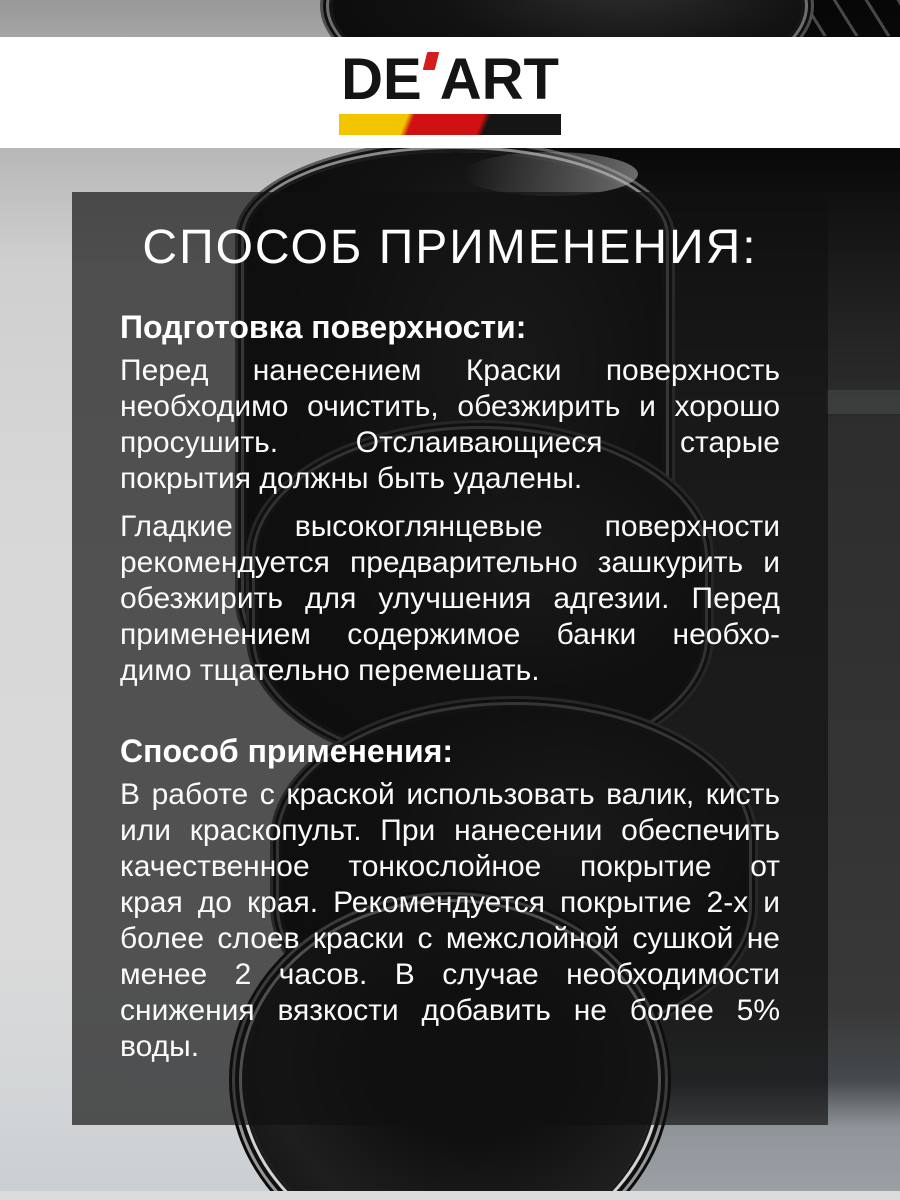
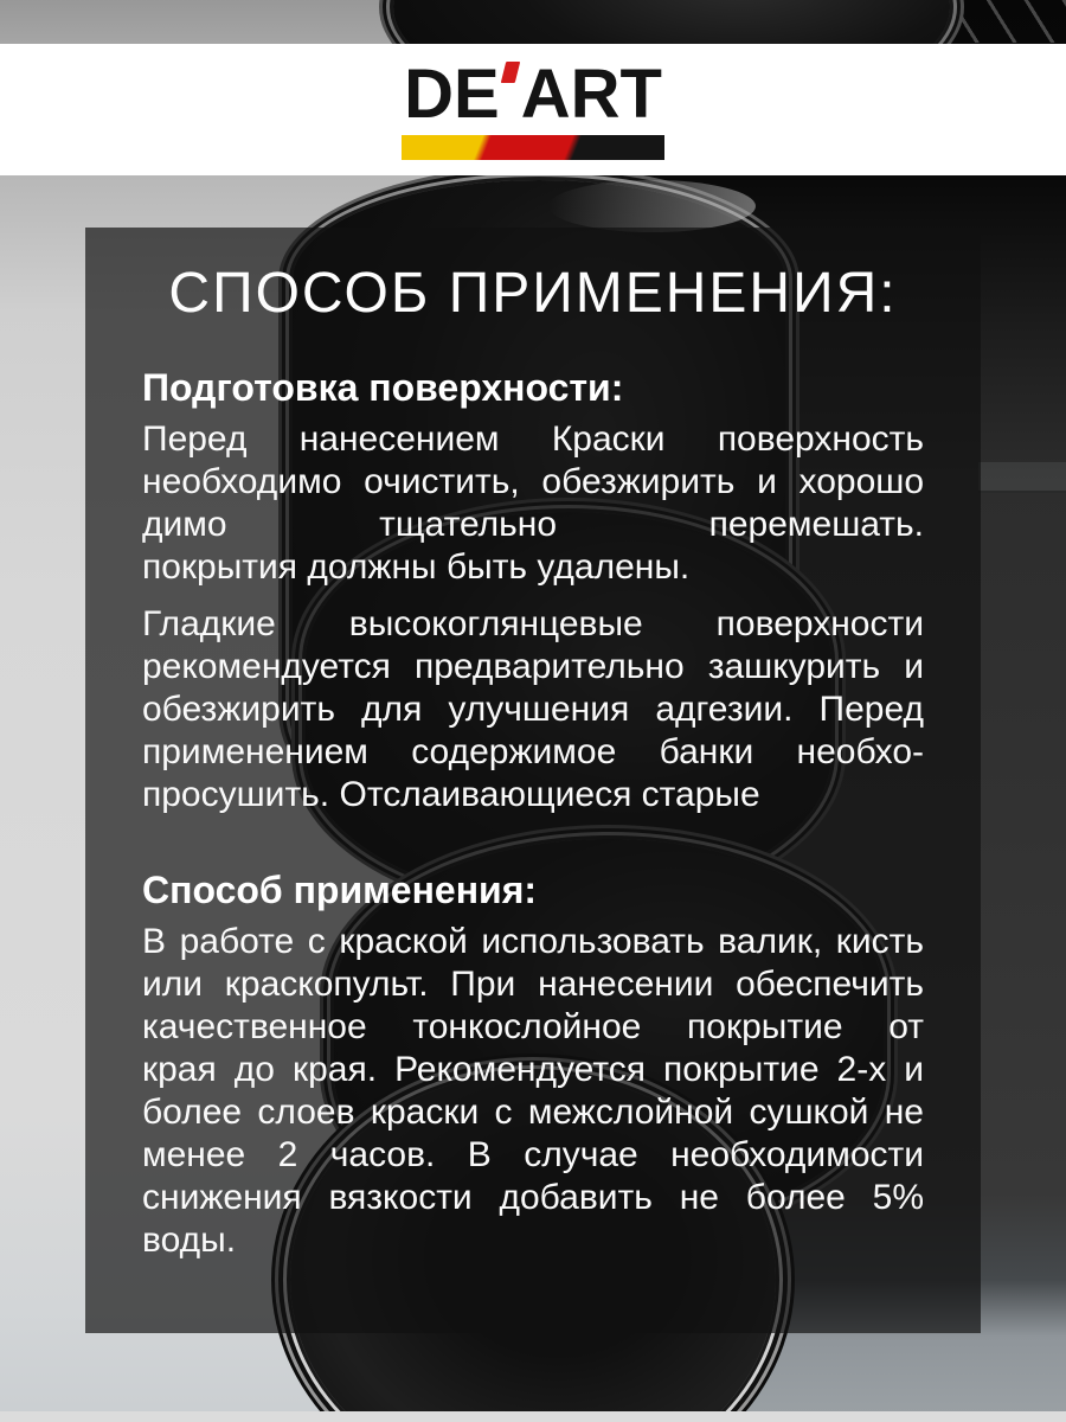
  DE
  ART
  СПОСОБ ПРИМЕНЕНИЯ:
  Подготовка поверхности:
  Перед нанесением Краски поверхность
  необходимо очистить, обезжирить и хорошо
- просушить. Отслаивающиеся старые
+ димо тщательно перемешать.
  покрытия должны быть удалены.
  Гладкие высокоглянцевые поверхности
  рекомендуется предварительно зашкурить и
  обезжирить для улучшения адгезии. Перед
  применением содержимое банки необхо-
- димо тщательно перемешать.
+ просушить. Отслаивающиеся старые
  Способ применения:
  В работе с краской использовать валик, кисть
  или краскопульт. При нанесении обеспечить
  качественное тонкослойное покрытие от
  края до края. Рекомендуется покрытие 2-х и
  более слоев краски с межслойной сушкой не
  менее 2 часов. В случае необходимости
  снижения вязкости добавить не более 5%
  воды.
